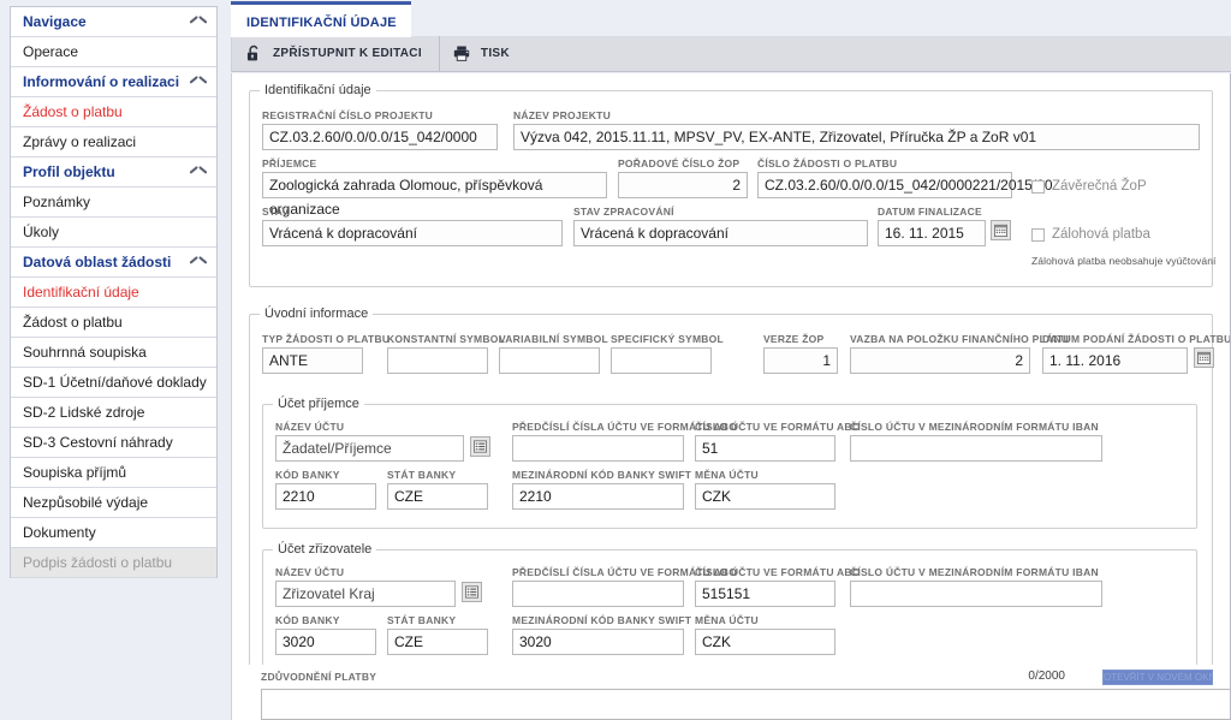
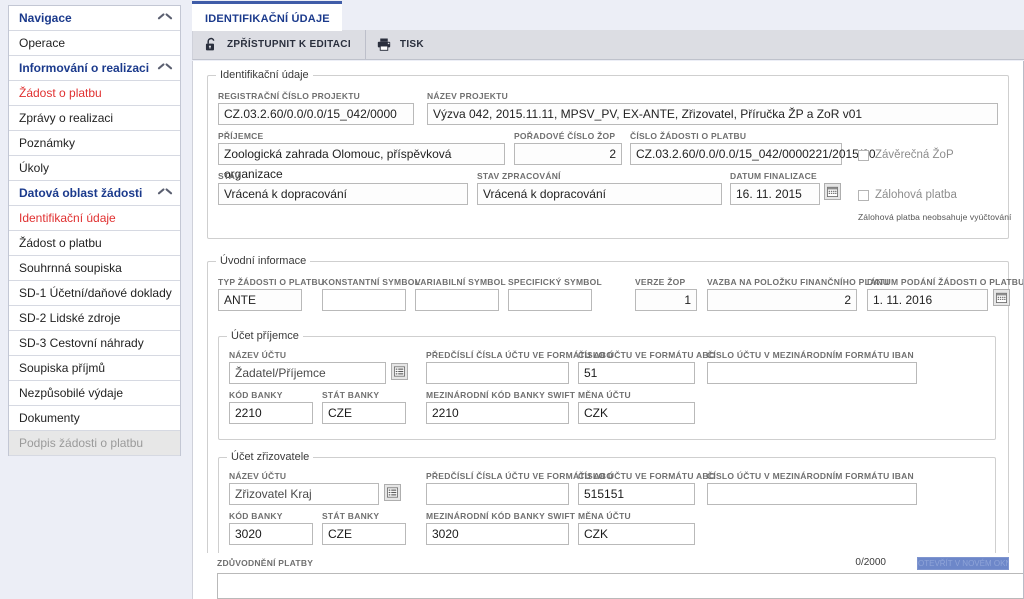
  Navigace
  Operace
  Informování o realizaci
  Žádost o platbu
  Zprávy o realizaci
- Profil objektu
  Poznámky
  Úkoly
  Datová oblast žádosti
  Identifikační údaje
  Žádost o platbu
  Souhrnná soupiska
  SD-1 Účetní/daňové doklady
  SD-2 Lidské zdroje
  SD-3 Cestovní náhrady
  Soupiska příjmů
  Nezpůsobilé výdaje
  Dokumenty
  Podpis žádosti o platbu
  IDENTIFIKAČNÍ ÚDAJE
  ZPŘÍSTUPNIT K EDITACI
  TISK
  Identifikační údaje
  REGISTRAČNÍ ČÍSLO PROJEKTU
  CZ.03.2.60/0.0/0.0/15_042/0000
  NÁZEV PROJEKTU
  Výzva 042, 2015.11.11, MPSV_PV, EX-ANTE, Zřizovatel, Příručka ŽP a ZoR v01
  PŘÍJEMCE
  Zoologická zahrada Olomouc, příspěvková organizace
  POŘADOVÉ ČÍSLO ŽOP
  2
  ČÍSLO ŽÁDOSTI O PLATBU
  CZ.03.2.60/0.0/0.0/15_042/0000221/2015
  Závěrečná ŽoP
  STAV
  Vrácená k dopracování
  STAV ZPRACOVÁNÍ
  Vrácená k dopracování
  DATUM FINALIZACE
  16. 11. 2015
  Zálohová platba
  Zálohová platba neobsahuje vyúčtování
  Úvodní informace
  TYP ŽÁDOSTI O PLATB
  ANTE
  KONSTANTNÍ SYMBO
  VARIABILNÍ SYMBOL
  SPECIFICKÝ SYMBOL
  VERZE ŽOP
  1
  VAZBA NA POLOŽKU FINANČNÍHO P
  2
  DATUM PODÁNÍ ŽÁDOSTI O PLATBU
  1. 11. 2016
  Účet příjemce
  NÁZEV ÚČTU
  Žadatel/Příjemce
  PŘEDČÍSLÍ ČÍSLA ÚČTU VE FORMÁ
  ČÍSLO ÚČTU VE FORMÁTU AB
  51
  ČÍSLO ÚČTU V MEZINÁRODNÍM FORMÁTU IBAN
  KÓD BANKY
  2210
  STÁT BANKY
  CZE
  MEZINÁRODNÍ KÓD BANKY SWIFT
  2210
  MĚNA ÚČTU
  CZK
  Účet zřizovatele
  NÁZEV ÚČTU
  Zřizovatel Kraj
  PŘEDČÍSLÍ ČÍSLA ÚČTU VE FORMÁ
  ČÍSLO ÚČTU VE FORMÁTU AB
  515151
  ČÍSLO ÚČTU V MEZINÁRODNÍM FORMÁTU IBAN
  KÓD BANKY
  3020
  STÁT BANKY
  CZE
  MEZINÁRODNÍ KÓD BANKY SWIFT
  3020
  MĚNA ÚČTU
  CZK
  ZDŮVODNĚNÍ PLATBY
  0/2000
  OTEVŘÍT V NOVÉM OKN
